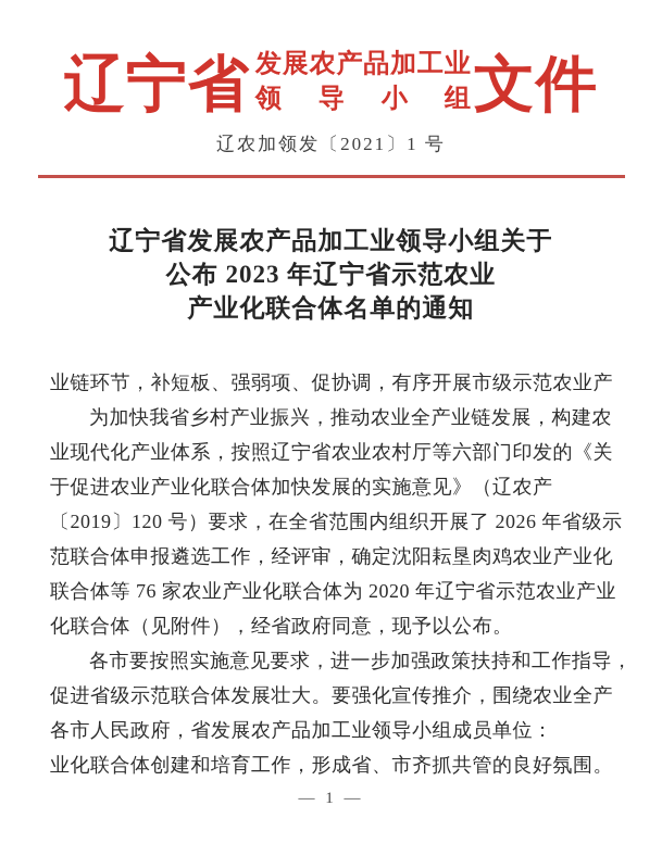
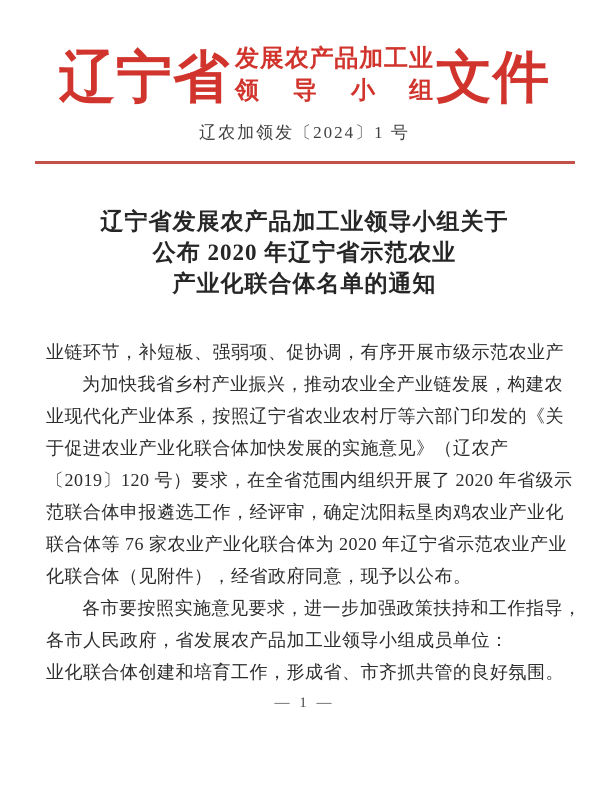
  辽宁省
  发展农产品加工业
  领导小组
  文件
- 辽农加领发〔2021〕1 号
+ 辽农加领发〔2024〕1 号
  辽宁省发展农产品加工业领导小组关于
- 公布 2023 年辽宁省示范农业
+ 公布 2020 年辽宁省示范农业
  产业化联合体名单的通知
  业链环节，补短板、强弱项、促协调，有序开展市级示范农业产
  为加快我省乡村产业振兴，推动农业全产业链发展，构建农
  业现代化产业体系，按照辽宁省农业农村厅等六部门印发的《关
  于促进农业产业化联合体加快发展的实施意见》（辽农产
- 〔2019〕120 号）要求，在全省范围内组织开展了 2026 年省级示
+ 〔2019〕120 号）要求，在全省范围内组织开展了 2020 年省级示
  范联合体申报遴选工作，经评审，确定沈阳耘垦肉鸡农业产业化
  联合体等 76 家农业产业化联合体为 2020 年辽宁省示范农业产业
  化联合体（见附件），经省政府同意，现予以公布。
  各市要按照实施意见要求，进一步加强政策扶持和工作指导，
- 促进省级示范联合体发展壮大。要强化宣传推介，围绕农业全产
  各市人民政府，省发展农产品加工业领导小组成员单位：
  业化联合体创建和培育工作，形成省、市齐抓共管的良好氛围。
  — 1 —
